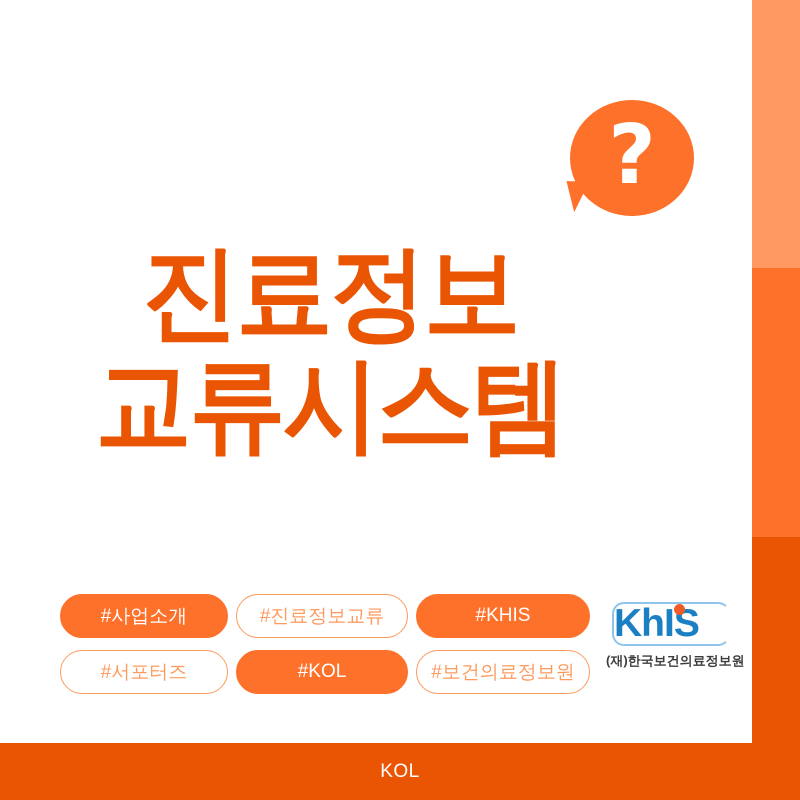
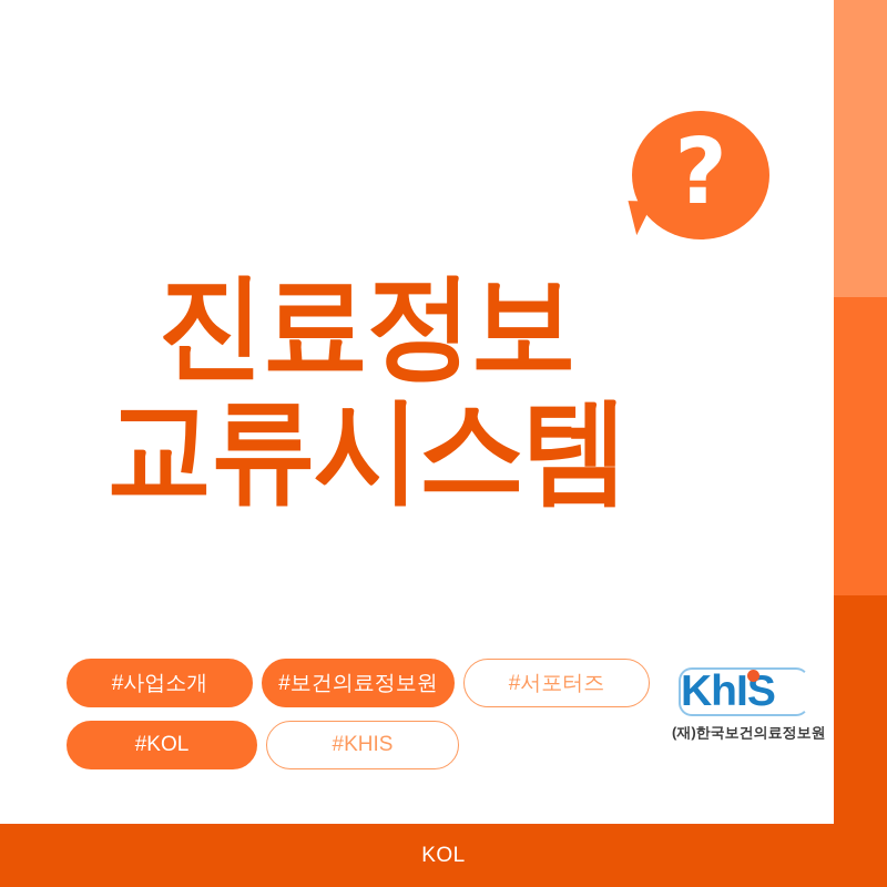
  ?
  진료정보
  교류시스템
  #사업소개
- #진료정보교류
- #KHIS
+ #보건의료정보원
  #서포터즈
  #KOL
- #보건의료정보원
+ #KHIS
  KhIS
  (재)한국보건의료정보원
  KOL
